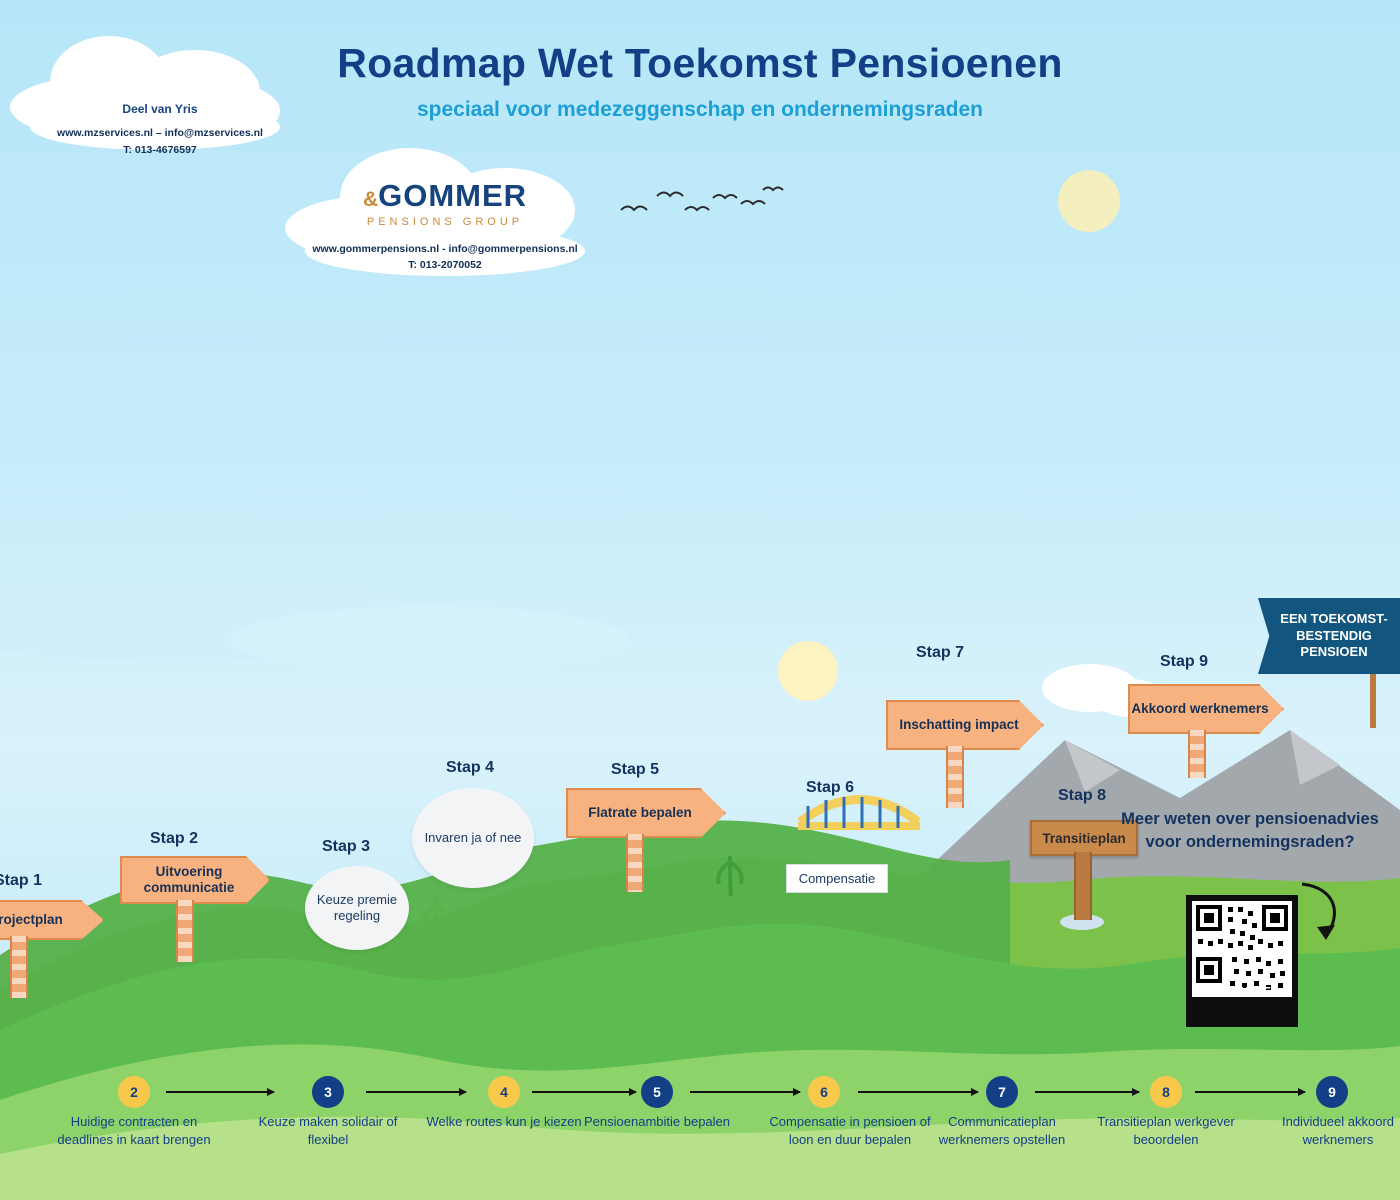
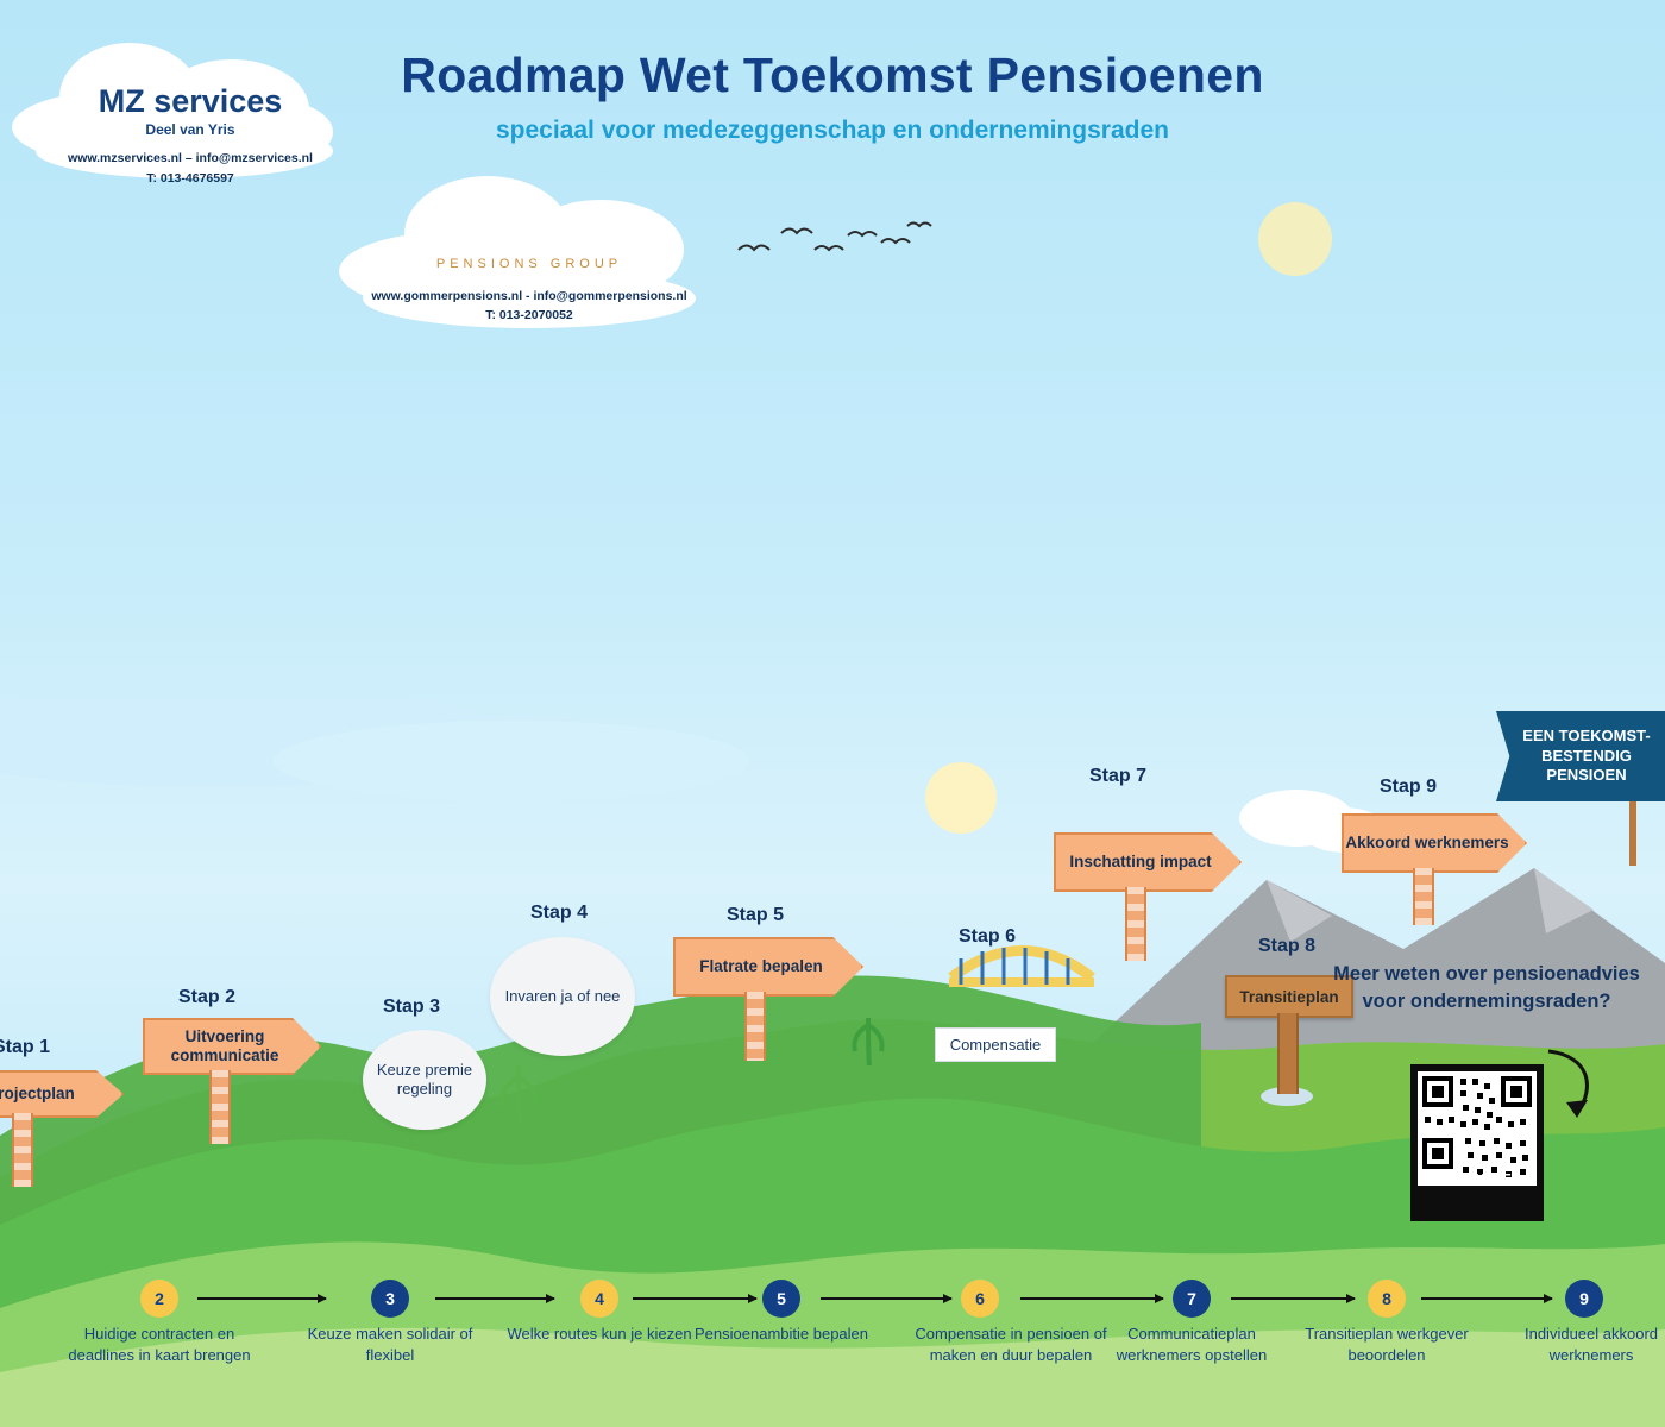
  Roadmap Wet Toekomst Pensioenen
  speciaal voor medezeggenschap en ondernemingsraden
+ MZ services
  Deel van Yris
  www.mzservices.nl – info@mzservices.nl
  T: 013-4676597
- &GOMMER
  PENSIONS GROUP
  www.gommerpensions.nl - info@gommerpensions.nl
  T: 013-2070052
  tap 1
  rojectplan
  Stap 2
  Uitvoering communicatie
  Stap 3
  Keuze premie regeling
  Stap 4
  Invaren ja of nee
  Stap 5
  Flatrate bepalen
  Stap 6
  Compensatie
  Stap 7
  Inschatting impact
  Stap 8
  Transitieplan
  Stap 9
  Akkoord werknemers
  EEN TOEKOMST-BESTENDIG PENSIOEN
  Meer weten over pensioenadvies voor ondernemingsraden?
  SCAN ME
  2
  Huidige contracten en deadlines in kaart brengen
  3
  Keuze maken solidair of flexibel
  4
  Welke routes kun je kiezen
  5
  Pensioenambitie bepalen
  6
- Compensatie in pensioen of loon en duur bepalen
+ Compensatie in pensioen of maken en duur bepalen
  7
  Communicatieplan werknemers opstellen
  8
  Transitieplan werkgever beoordelen
  9
  Individueel akkoord werknemers
